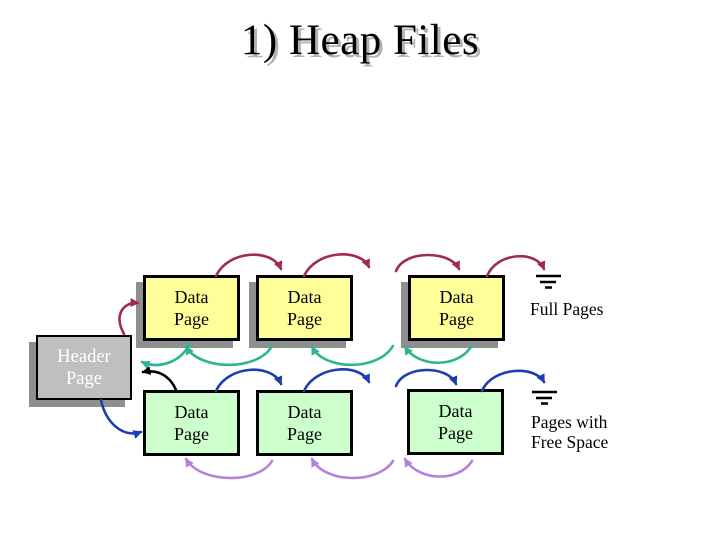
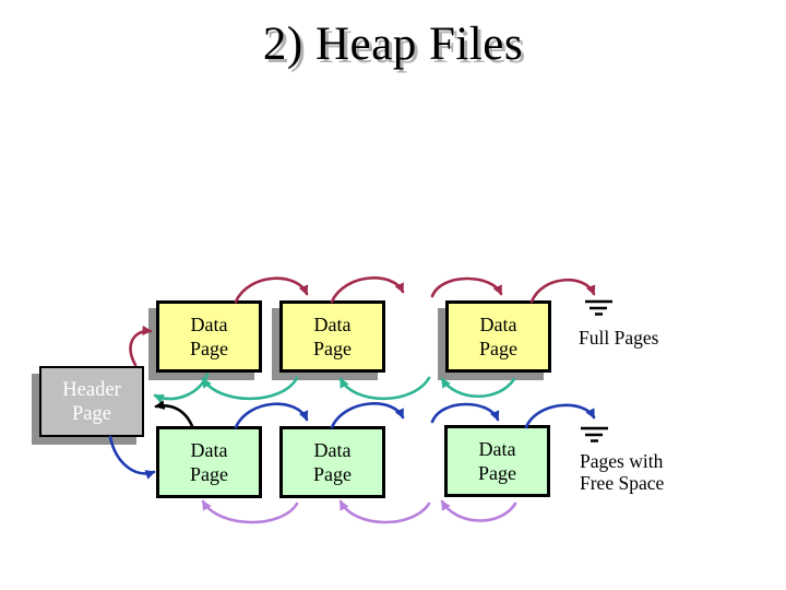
- 1) Heap Files
+ 2) Heap Files
  Header
  Page
  Data
  Page
  Data
  Page
  Data
  Page
  Data
  Page
  Data
  Page
  Data
  Page
  Full Pages
  Pages with
  Free Space
